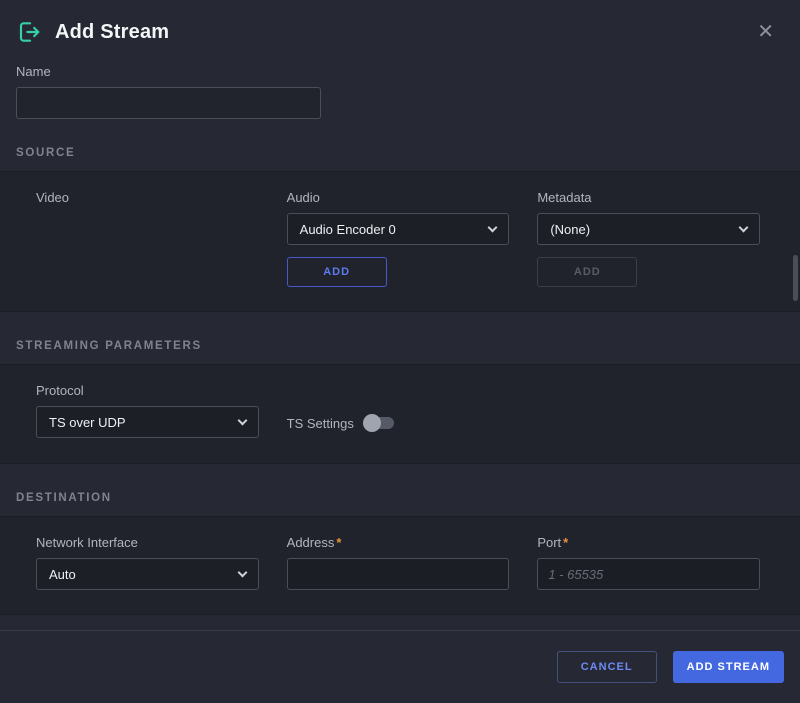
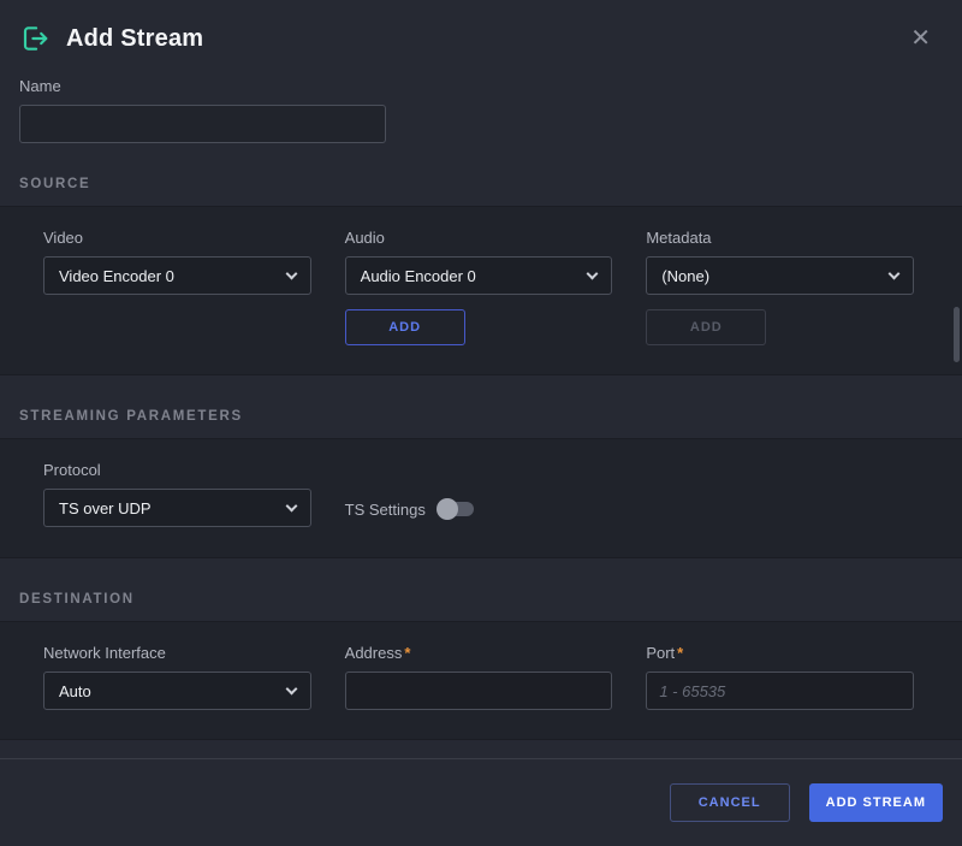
  Add Stream
  ✕
  Name
  SOURCE
  Video
+ Video Encoder 0
  Audio
  Audio Encoder 0
  ADD
  Metadata
  (None)
  ADD
  STREAMING PARAMETERS
  Protocol
  TS over UDP
  TS Settings
  DESTINATION
  Network Interface
  Auto
  Address *
  Port *
  1 - 65535
  CANCEL
  ADD STREAM
